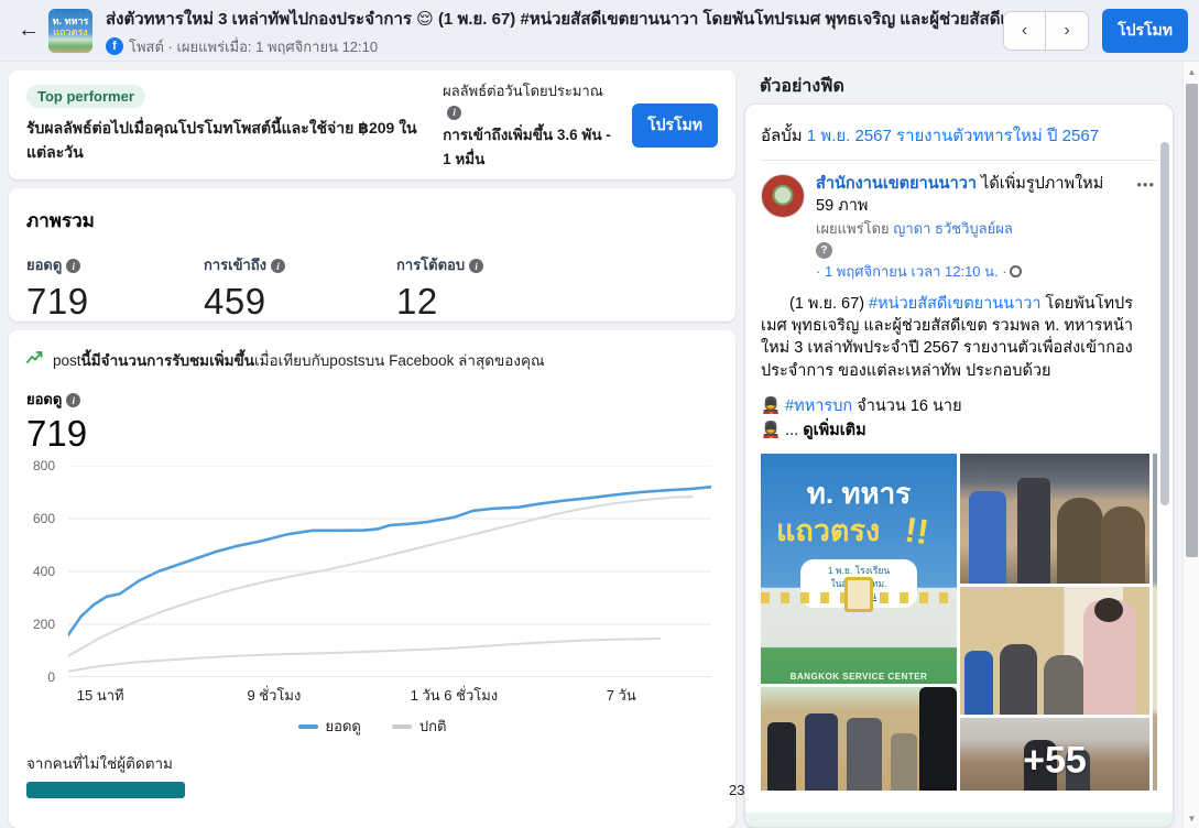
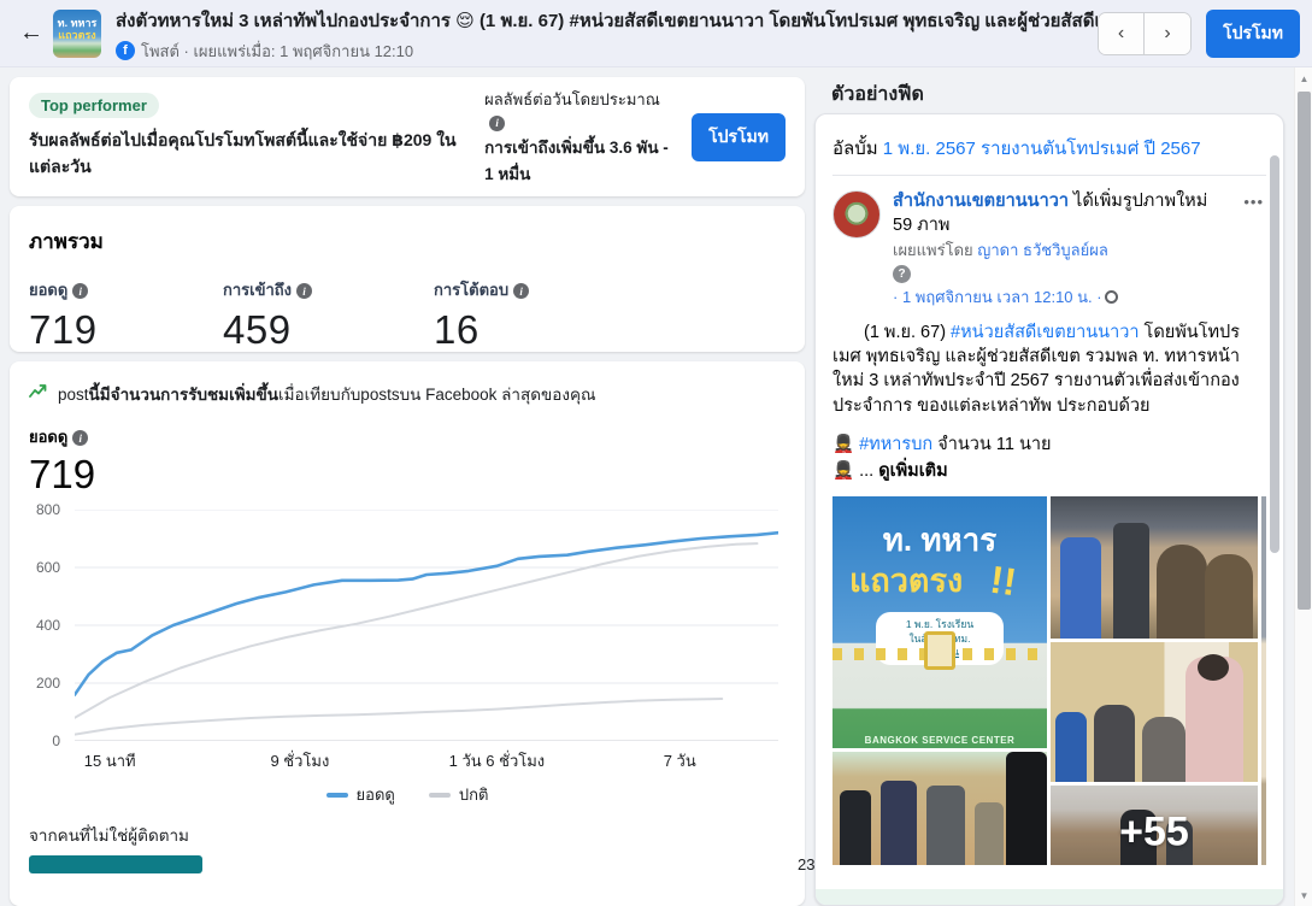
  ←
  ท. ทหาร
  แถวตรง
  ส่งตัวทหารใหม่ 3 เหล่าทัพไปกองประจำการ 😌 (1 พ.ย. 67) #หน่วยสัสดีเขตยานนาวา โดยพันโทปรเมศ พุทธเจริญ และผู้ช่วยสัสดี
  f
  โพสต์ · เผยแพร่เมื่อ: 1 พฤศจิกายน 12:10
  ‹
  ›
  โปรโมท
  Top performer
  รับผลลัพธ์ต่อไปเมื่อคุณโปรโมทโพสต์นี้และใช้จ่าย ฿209 ในแต่ละวัน
  ผลลัพธ์ต่อวันโดยประมาณi
  การเข้าถึงเพิ่มขึ้น 3.6 พัน - 1 หมื่น
  โปรโมท
  ภาพรวม
  ยอดดู i
  719
  การเข้าถึง i
  459
  การโต้ตอบ i
- 12
+ 16
  postนี้มีจำนวนการรับชมเพิ่มขึ้นเมื่อเทียบกับpostsบน Facebook ล่าสุดของคุณ
  ยอดดู i
  719
  0
  200
  400
  600
  800
  15 นาที
  9 ชั่วโมง
  1 วัน 6 ชั่วโมง
  7 วัน
  ยอดดู
  ปกติ
  จากคนที่ไม่ใช่ผู้ติดตาม
  ตัวอย่างฟีด
- อัลบั้ม 1 พ.ย. 2567 รายงานตัวทหารใหม่ ปี 2567
+ อัลบั้ม 1 พ.ย. 2567 รายงานตันโทปรเมศ่ ปี 2567
  สำนักงานเขตยานนาวา ได้เพิ่มรูปภาพใหม่
  59 ภาพ
  เผยแพร่โดย ญาดา ธวัชวิบูลย์ผล
  ?
  · 1 พฤศจิกายน เวลา 12:10 น. ·
  •••
  (1 พ.ย. 67) #หน่วยสัสดีเขตยานนาวา โดยพันโทปรเมศ พุทธเจริญ และผู้ช่วยสัสดีเขต รวมพล ท. ทหารหน้าใหม่ 3 เหล่าทัพประจำปี 2567 รายงานตัวเพื่อส่งเข้ากองประจำการ ของแต่ละเหล่าทัพ ประกอบด้วย
- 💂 #ทหารบก จำนวน 16 นาย
+ 💂 #ทหารบก จำนวน 11 นาย
  💂 ... ดูเพิ่มเติม
  ท. ทหาร
  แถวตรง
  1 พ.ย. โรงเรียน
  BANGKOK SERVICE CENTER
  +55
  ▲
  ▼
